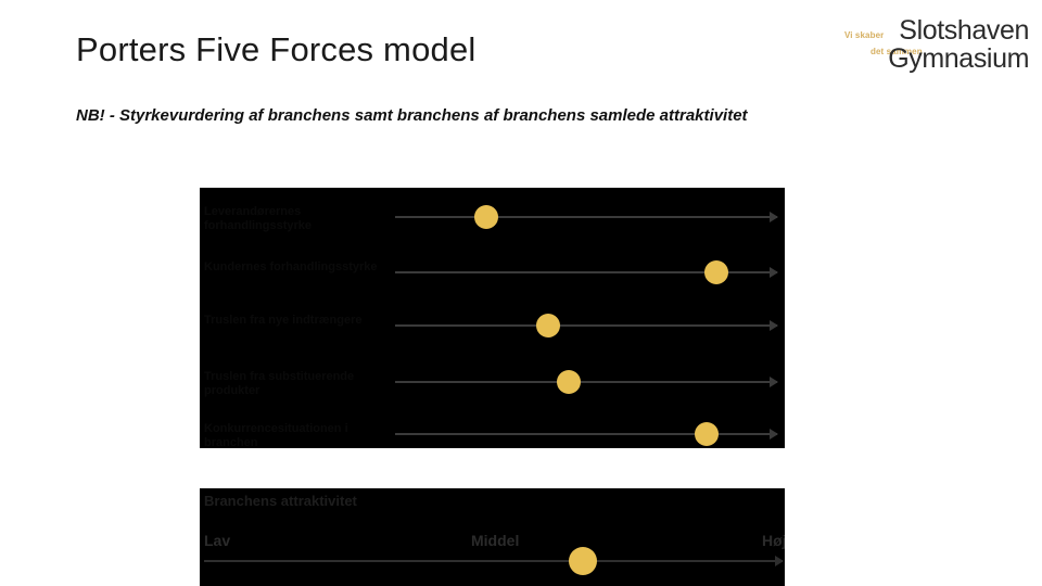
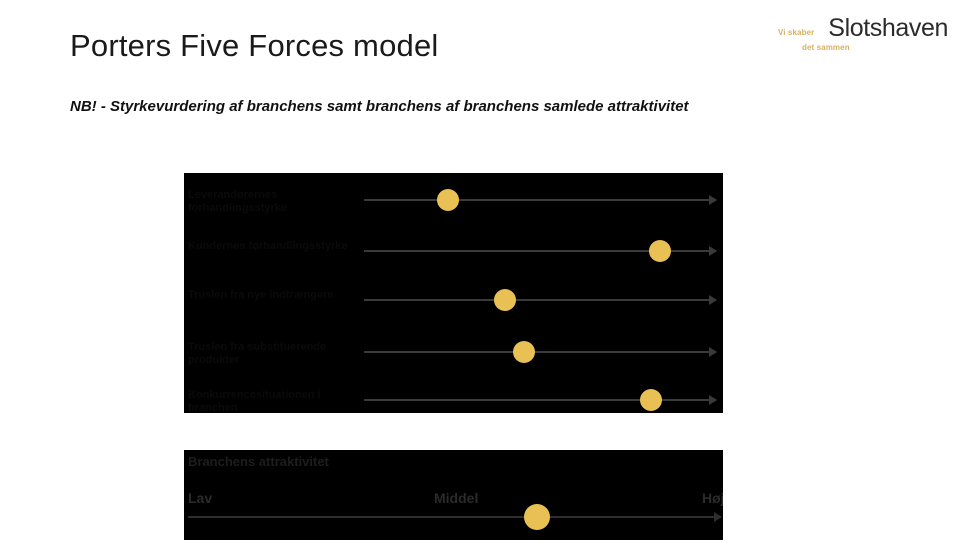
  Porters Five Forces model
  NB! - Styrkevurdering af branchens samt branchens af branchens samlede attraktivitet
  Vi skaber
  det sammen
  Slotshaven
- Gymnasium
  Branchens attraktivitet
  Lav
  Middel
  Høj
